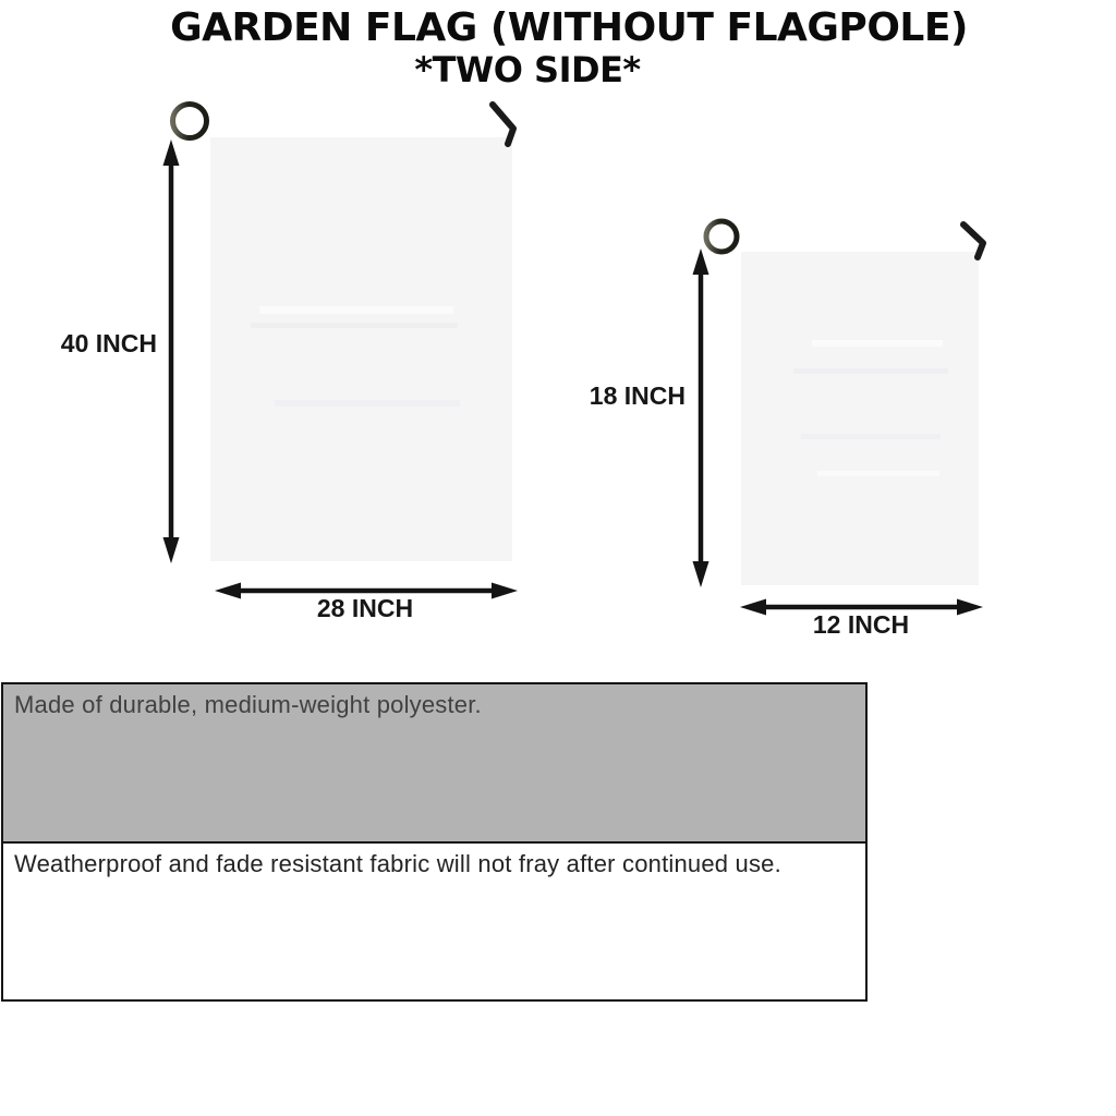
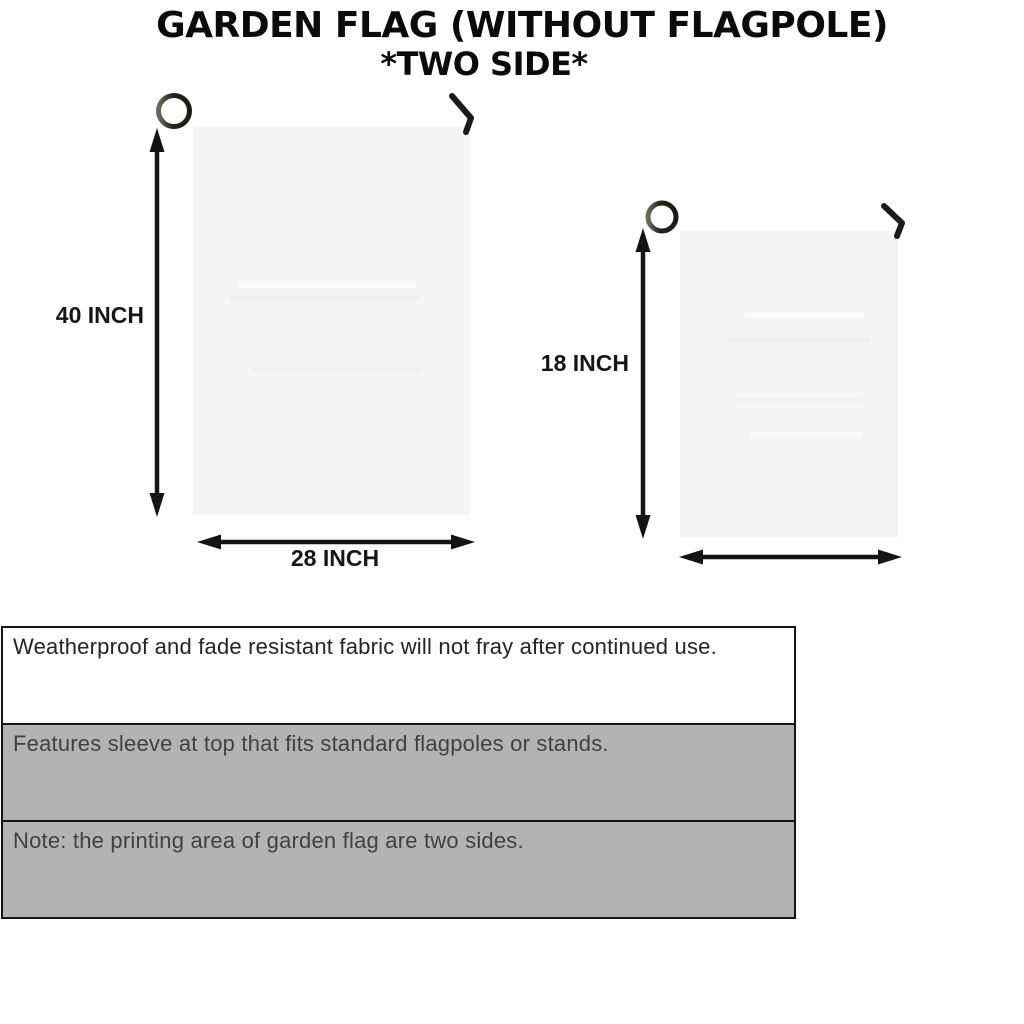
  GARDEN FLAG (WITHOUT FLAGPOLE)
  *TWO SIDE*
  40 INCH
  28 INCH
  18 INCH
- 12 INCH
- Made of durable, medium-weight polyester.
  Weatherproof and fade resistant fabric will not fray after continued use.
+ Features sleeve at top that fits standard flagpoles or stands.
+ Note: the printing area of garden flag are two sides.
